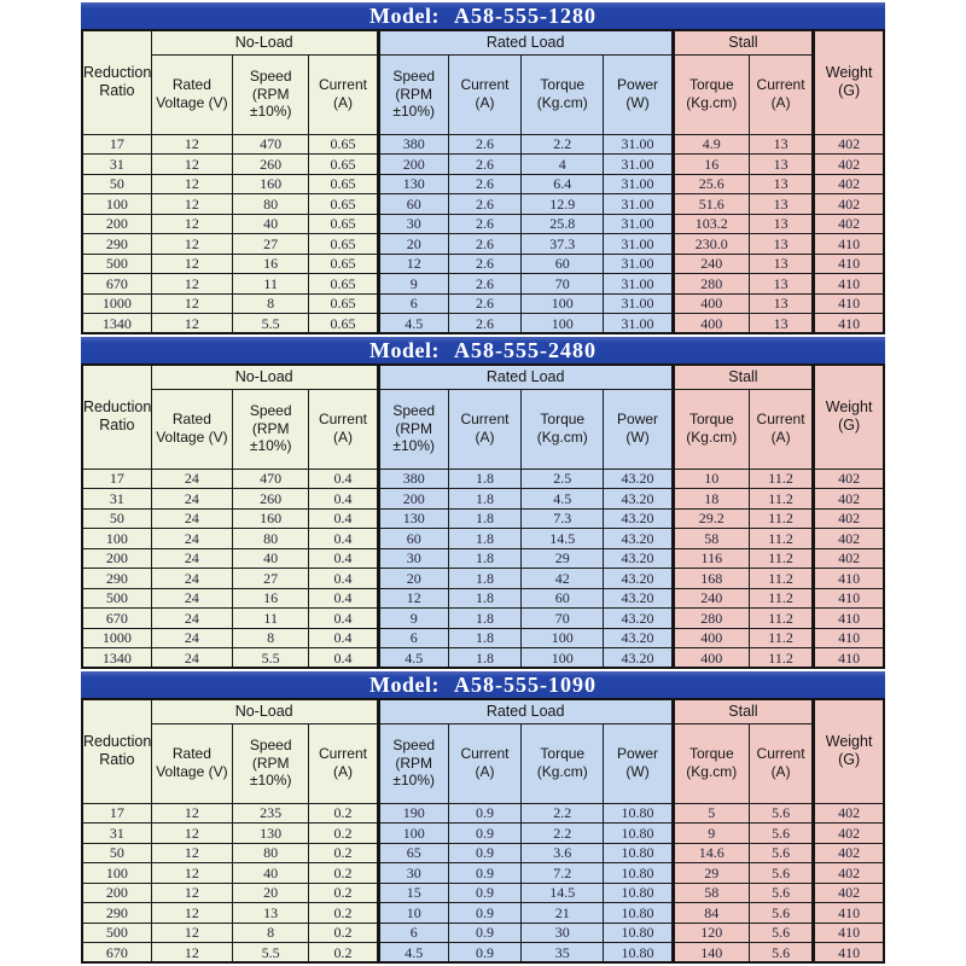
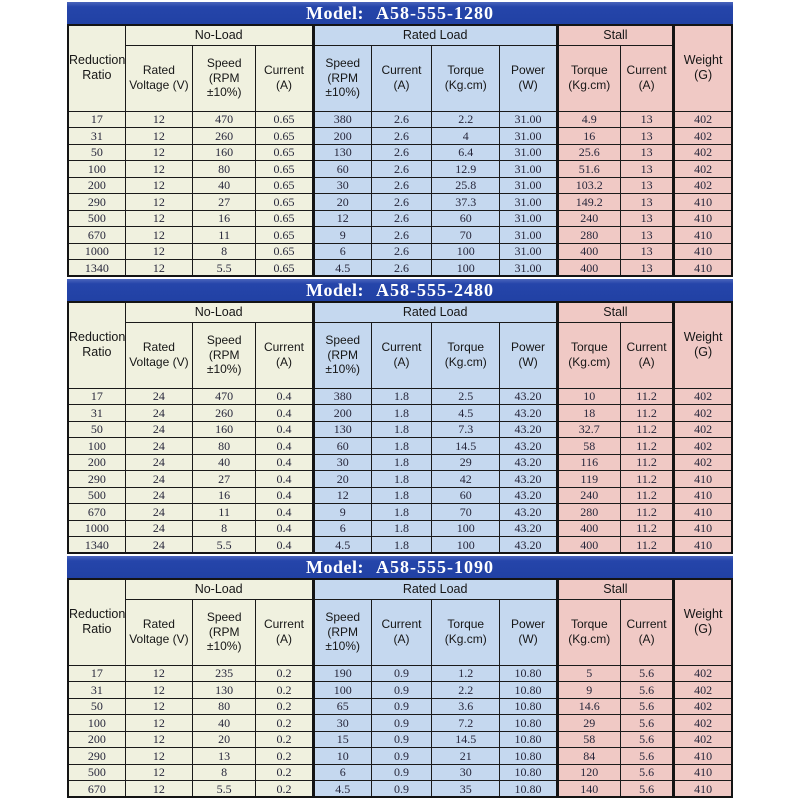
  Model:
  A58-555-1280
  Reduction Ratio	No-Load	Rated Load	Stall	Weight (G)
  Rated Voltage (V)	Speed (RPM ±10%)	Current (A)	Speed (RPM ±10%)	Current (A)	Torque (Kg.cm)	Power (W)	Torque (Kg.cm)	Current (A)
  17	12	470	0.65	380	2.6	2.2	31.00	4.9	13	402
  31	12	260	0.65	200	2.6	4	31.00	16	13	402
  50	12	160	0.65	130	2.6	6.4	31.00	25.6	13	402
  100	12	80	0.65	60	2.6	12.9	31.00	51.6	13	402
  200	12	40	0.65	30	2.6	25.8	31.00	103.2	13	402
- 290	12	27	0.65	20	2.6	37.3	31.00	230.0	13	410
+ 290	12	27	0.65	20	2.6	37.3	31.00	149.2	13	410
  500	12	16	0.65	12	2.6	60	31.00	240	13	410
  670	12	11	0.65	9	2.6	70	31.00	280	13	410
  1000	12	8	0.65	6	2.6	100	31.00	400	13	410
  1340	12	5.5	0.65	4.5	2.6	100	31.00	400	13	410
  Model:
  A58-555-2480
  Reduction Ratio	No-Load	Rated Load	Stall	Weight (G)
  Rated Voltage (V)	Speed (RPM ±10%)	Current (A)	Speed (RPM ±10%)	Current (A)	Torque (Kg.cm)	Power (W)	Torque (Kg.cm)	Current (A)
  17	24	470	0.4	380	1.8	2.5	43.20	10	11.2	402
  31	24	260	0.4	200	1.8	4.5	43.20	18	11.2	402
- 50	24	160	0.4	130	1.8	7.3	43.20	29.2	11.2	402
+ 50	24	160	0.4	130	1.8	7.3	43.20	32.7	11.2	402
  100	24	80	0.4	60	1.8	14.5	43.20	58	11.2	402
  200	24	40	0.4	30	1.8	29	43.20	116	11.2	402
- 290	24	27	0.4	20	1.8	42	43.20	168	11.2	410
+ 290	24	27	0.4	20	1.8	42	43.20	119	11.2	410
  500	24	16	0.4	12	1.8	60	43.20	240	11.2	410
  670	24	11	0.4	9	1.8	70	43.20	280	11.2	410
  1000	24	8	0.4	6	1.8	100	43.20	400	11.2	410
  1340	24	5.5	0.4	4.5	1.8	100	43.20	400	11.2	410
  Model:
  A58-555-1090
  Reduction Ratio	No-Load	Rated Load	Stall	Weight (G)
  Rated Voltage (V)	Speed (RPM ±10%)	Current (A)	Speed (RPM ±10%)	Current (A)	Torque (Kg.cm)	Power (W)	Torque (Kg.cm)	Current (A)
- 17	12	235	0.2	190	0.9	2.2	10.80	5	5.6	402
+ 17	12	235	0.2	190	0.9	1.2	10.80	5	5.6	402
  31	12	130	0.2	100	0.9	2.2	10.80	9	5.6	402
  50	12	80	0.2	65	0.9	3.6	10.80	14.6	5.6	402
  100	12	40	0.2	30	0.9	7.2	10.80	29	5.6	402
  200	12	20	0.2	15	0.9	14.5	10.80	58	5.6	402
  290	12	13	0.2	10	0.9	21	10.80	84	5.6	410
  500	12	8	0.2	6	0.9	30	10.80	120	5.6	410
  670	12	5.5	0.2	4.5	0.9	35	10.80	140	5.6	410
